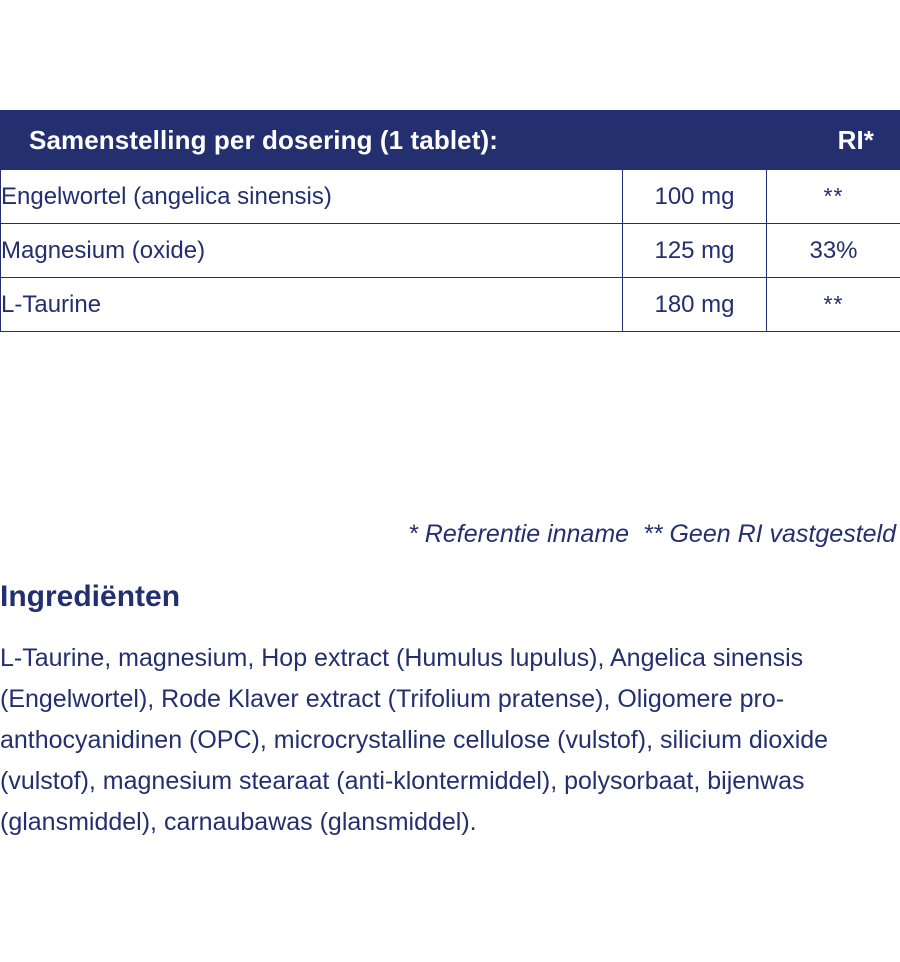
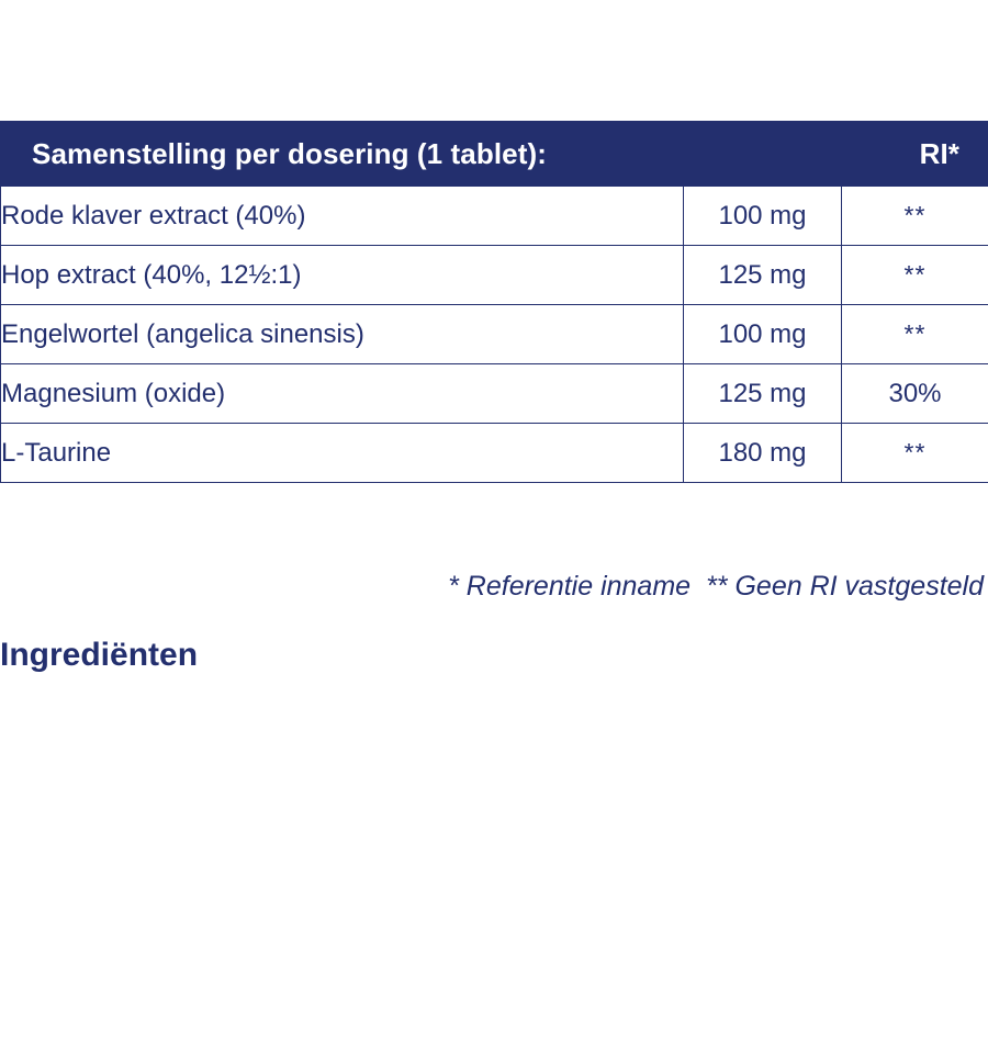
  Samenstelling per dosering (1 tablet):		RI*
+ Rode klaver extract (40%)	100 mg	**
+ Hop extract (40%, 12½:1)	125 mg	**
  Engelwortel (angelica sinensis)	100 mg	**
- Magnesium (oxide)	125 mg	33%
+ Magnesium (oxide)	125 mg	30%
  L-Taurine	180 mg	**
  * Referentie inname ** Geen RI vastgesteld
  Ingrediënten
- L-Taurine, magnesium, Hop extract (Humulus lupulus), Angelica sinensis (Engelwortel), Rode Klaver extract (Trifolium pratense), Oligomere pro-anthocyanidinen (OPC), microcrystalline cellulose (vulstof), silicium dioxide (vulstof), magnesium stearaat (anti-klontermiddel), polysorbaat, bijenwas (glansmiddel), carnaubawas (glansmiddel).
